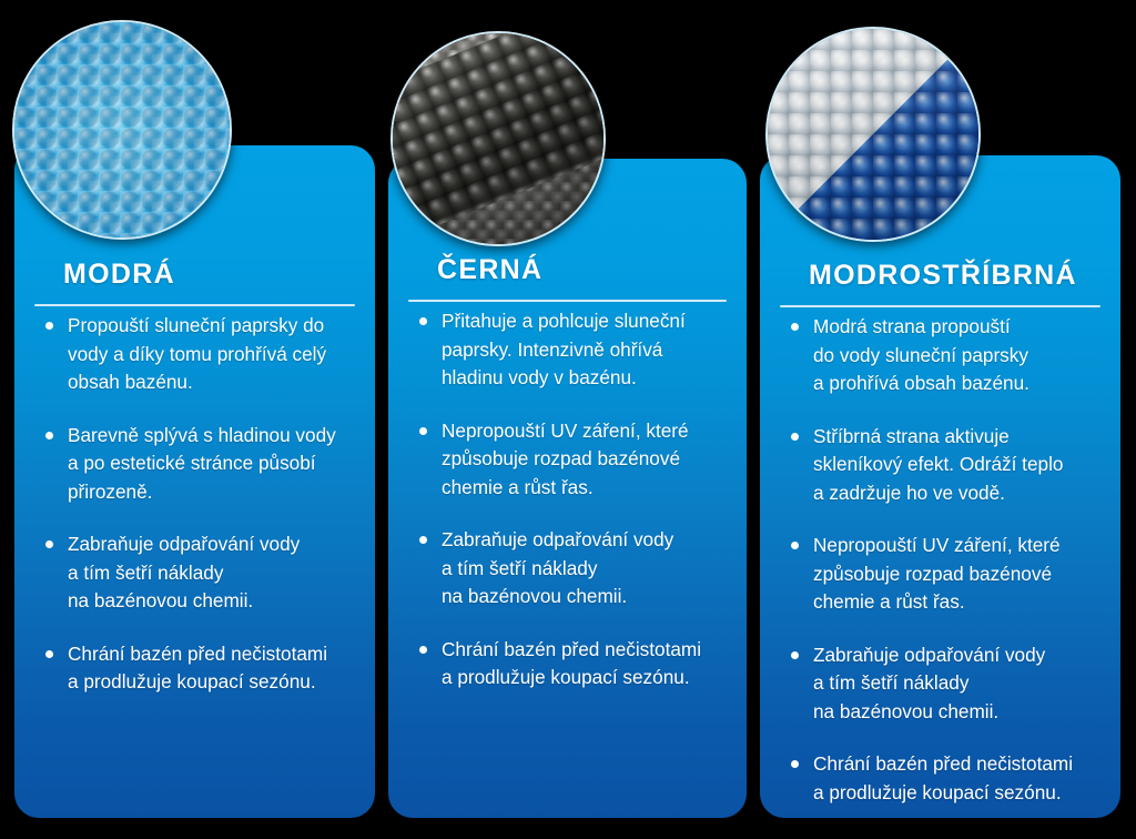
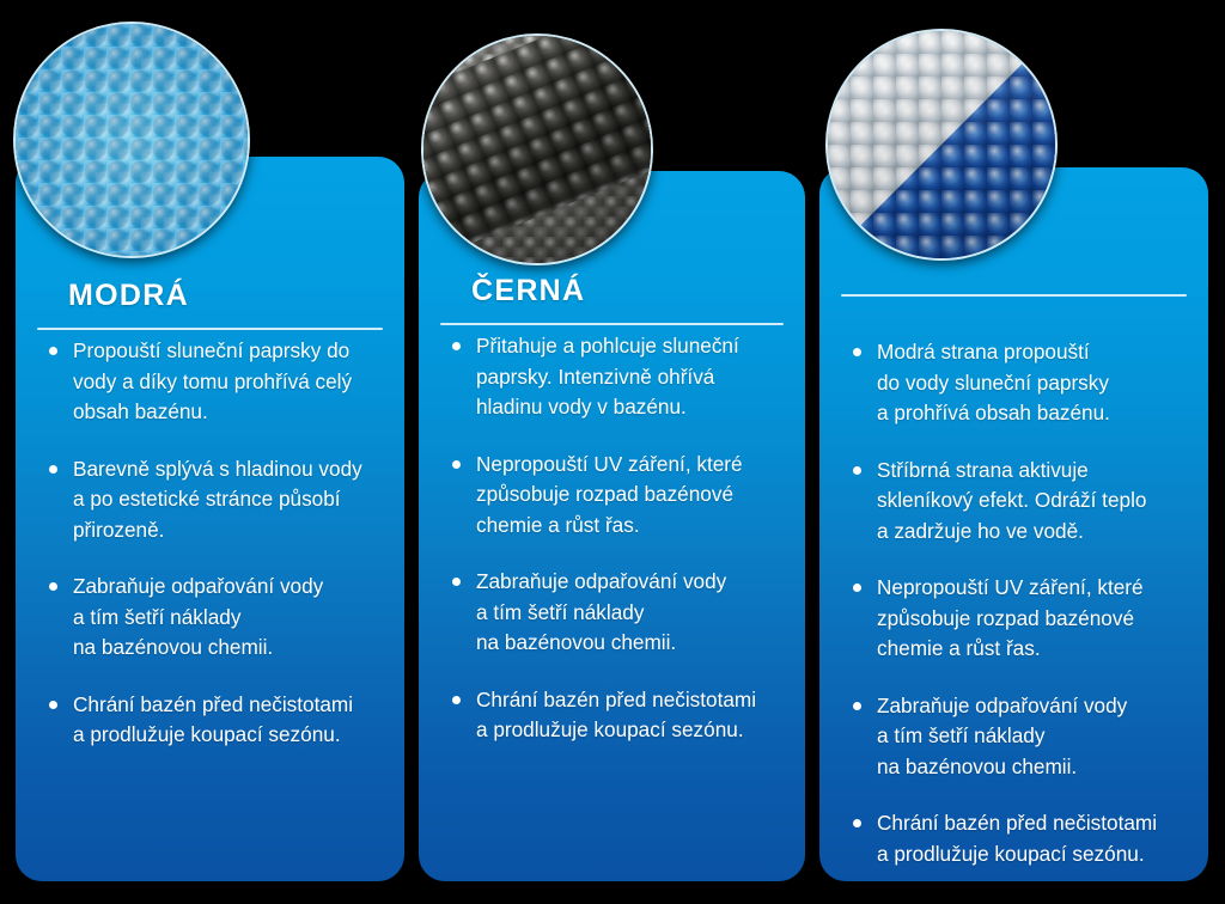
  MODRÁ
  Propouští sluneční paprsky do
  vody a díky tomu prohřívá celý
  obsah bazénu.
  Barevně splývá s hladinou vody
  a po estetické stránce působí
  přirozeně.
  Zabraňuje odpařování vody
  a tím šetří náklady
  na bazénovou chemii.
  Chrání bazén před nečistotami
  a prodlužuje koupací sezónu.
  ČERNÁ
  Přitahuje a pohlcuje sluneční
  paprsky. Intenzivně ohřívá
  hladinu vody v bazénu.
  Nepropouští UV záření, které
  způsobuje rozpad bazénové
  chemie a růst řas.
  Zabraňuje odpařování vody
  a tím šetří náklady
  na bazénovou chemii.
  Chrání bazén před nečistotami
  a prodlužuje koupací sezónu.
- MODROSTŘÍBRNÁ
  Modrá strana propouští
  do vody sluneční paprsky
  a prohřívá obsah bazénu.
  Stříbrná strana aktivuje
  skleníkový efekt. Odráží teplo
  a zadržuje ho ve vodě.
  Nepropouští UV záření, které
  způsobuje rozpad bazénové
  chemie a růst řas.
  Zabraňuje odpařování vody
  a tím šetří náklady
  na bazénovou chemii.
  Chrání bazén před nečistotami
  a prodlužuje koupací sezónu.
